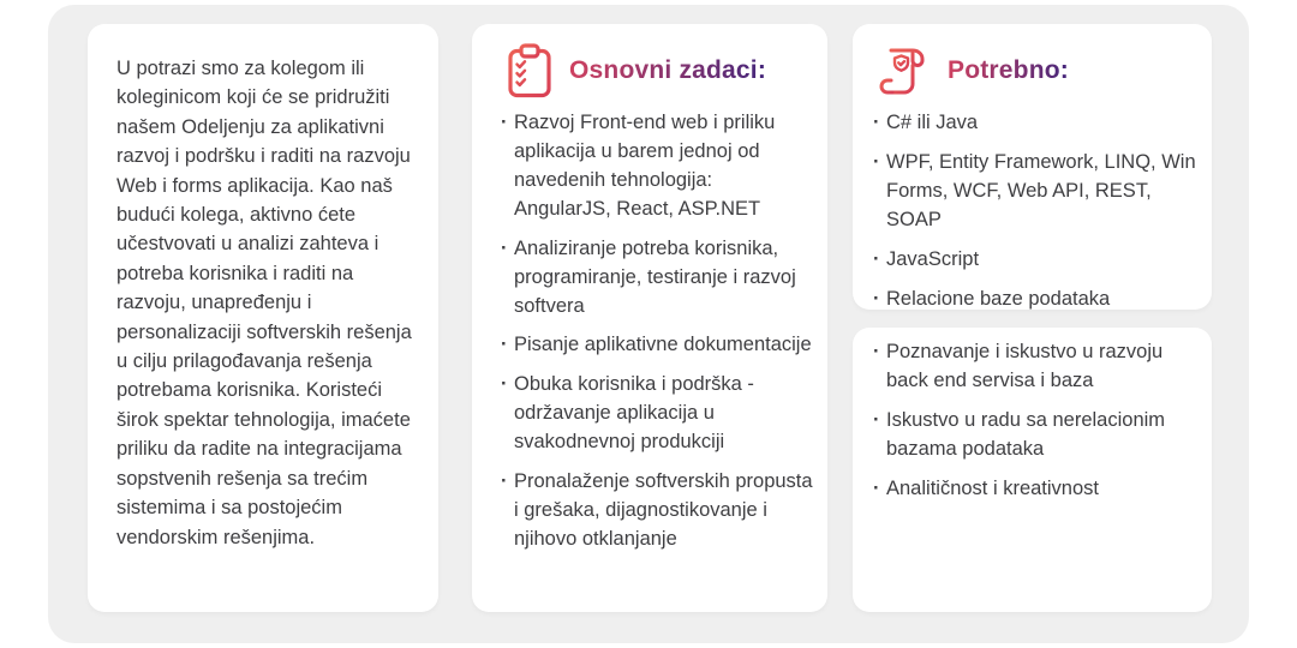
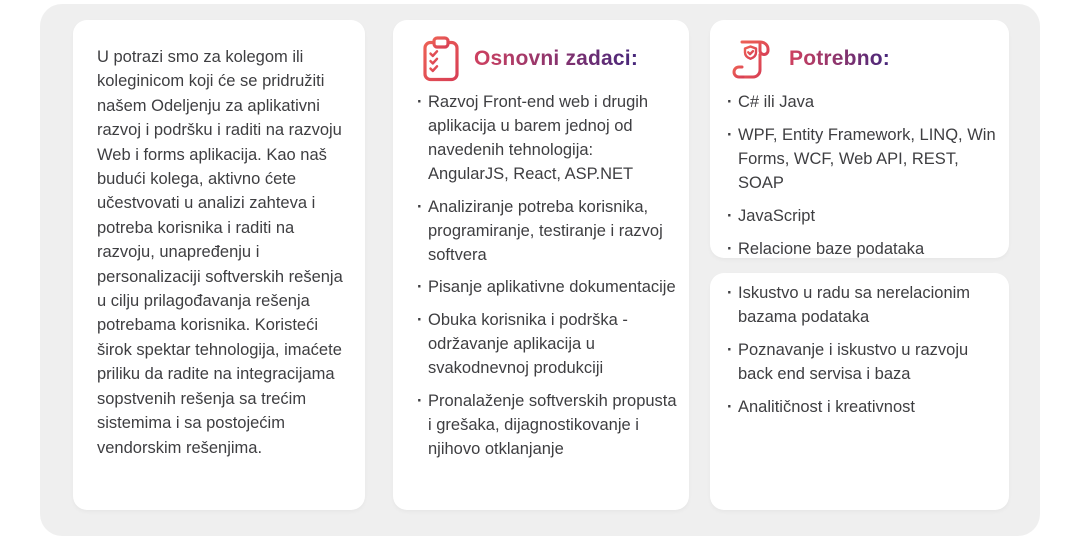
  U potrazi smo za kolegom ili koleginicom koji će se pridružiti našem Odeljenju za aplikativni razvoj i podršku i raditi na razvoju Web i forms aplikacija. Kao naš budući kolega, aktivno ćete učestvovati u analizi zahteva i potreba korisnika i raditi na razvoju, unapređenju i personalizaciji softverskih rešenja u cilju prilagođavanja rešenja potrebama korisnika. Koristeći širok spektar tehnologija, imaćete priliku da radite na integracijama sopstvenih rešenja sa trećim sistemima i sa postojećim vendorskim rešenjima.
  Osnovni zadaci:
  ·
- Razvoj Front-end web i priliku aplikacija u barem jednoj od navedenih tehnologija: AngularJS, React, ASP.NET
+ Razvoj Front-end web i drugih aplikacija u barem jednoj od navedenih tehnologija: AngularJS, React, ASP.NET
  ·
  Analiziranje potreba korisnika, programiranje, testiranje i razvoj softvera
  ·
  Pisanje aplikativne dokumentacije
  ·
  Obuka korisnika i podrška - održavanje aplikacija u svakodnevnoj produkciji
  ·
  Pronalaženje softverskih propusta i grešaka, dijagnostikovanje i njihovo otklanjanje
  Potrebno:
  ·
  C# ili Java
  ·
  WPF, Entity Framework, LINQ, Win Forms, WCF, Web API, REST, SOAP
  ·
  JavaScript
  ·
  Relacione baze podataka
  ·
- Poznavanje i iskustvo u razvoju back end servisa i baza
+ Iskustvo u radu sa nerelacionim bazama podataka
  ·
- Iskustvo u radu sa nerelacionim bazama podataka
+ Poznavanje i iskustvo u razvoju back end servisa i baza
  ·
  Analitičnost i kreativnost
